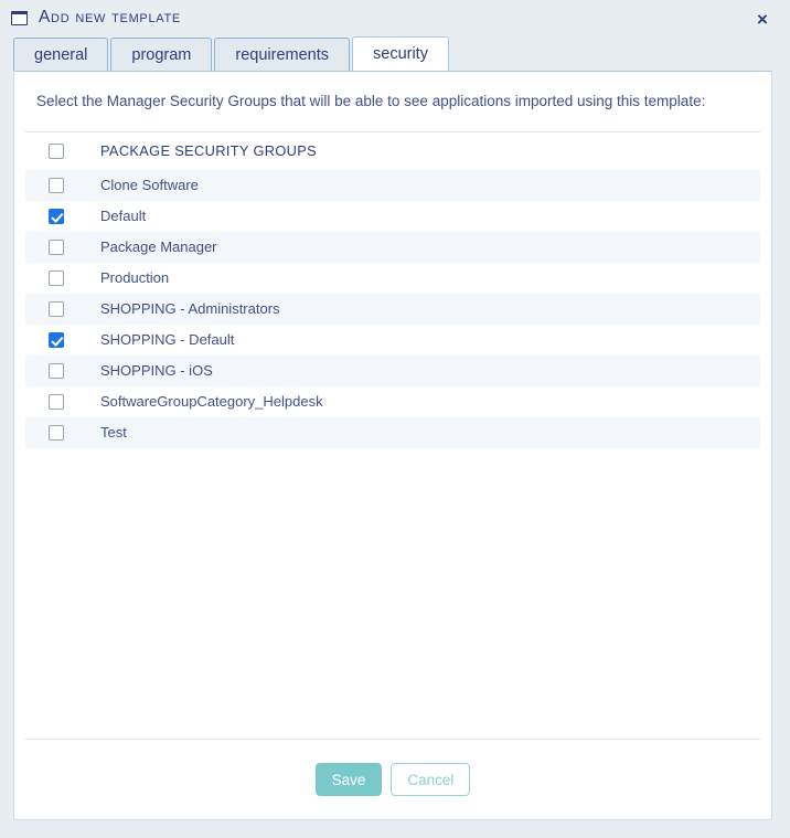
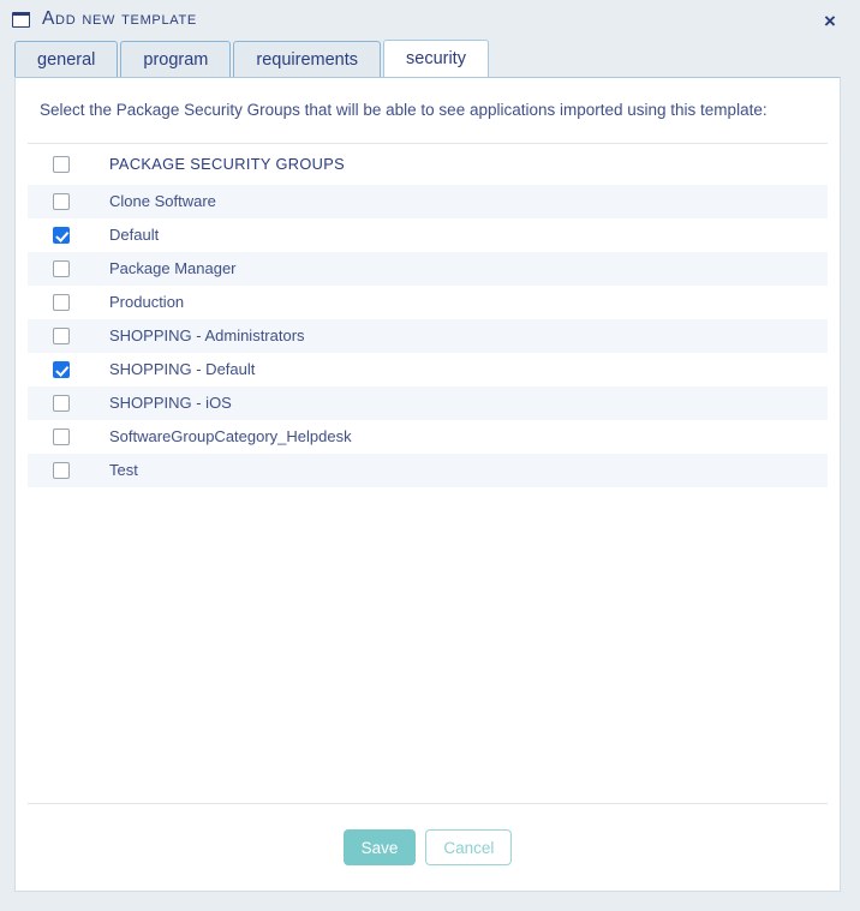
  add new template
  ×
  general
  program
  requirements
  security
- Select the Manager Security Groups that will be able to see applications imported using this template:
+ Select the Package Security Groups that will be able to see applications imported using this template:
  PACKAGE SECURITY GROUPS
  Clone Software
  Default
  Package Manager
  Production
  SHOPPING - Administrators
  SHOPPING - Default
  SHOPPING - iOS
  SoftwareGroupCategory_Helpdesk
  Test
  Save
  Cancel
